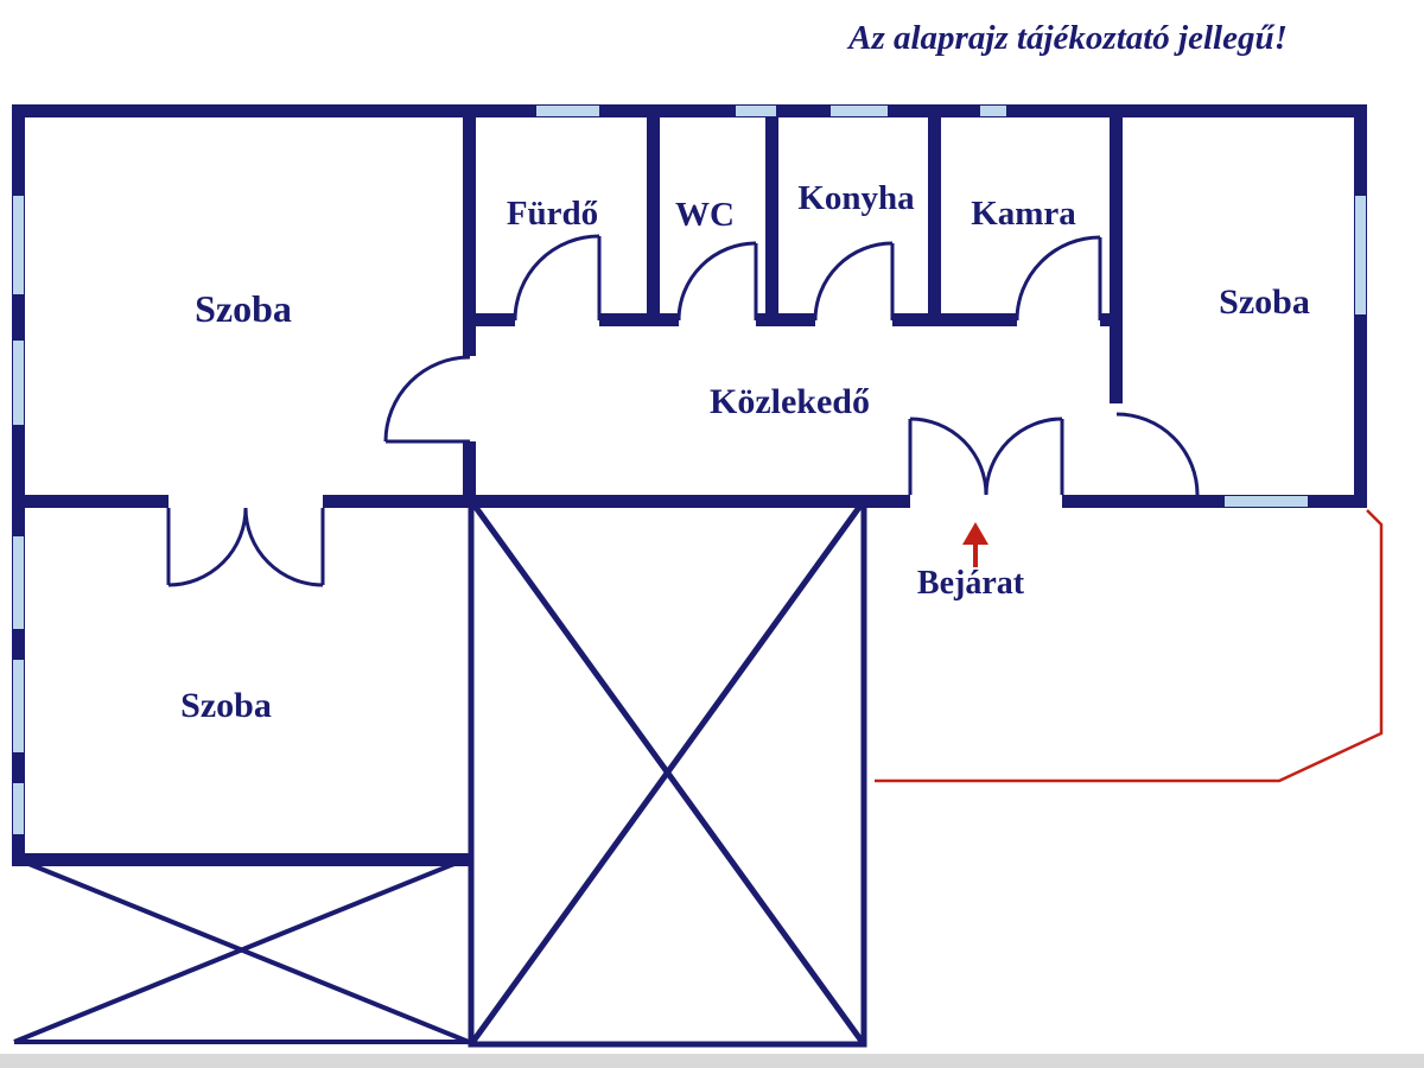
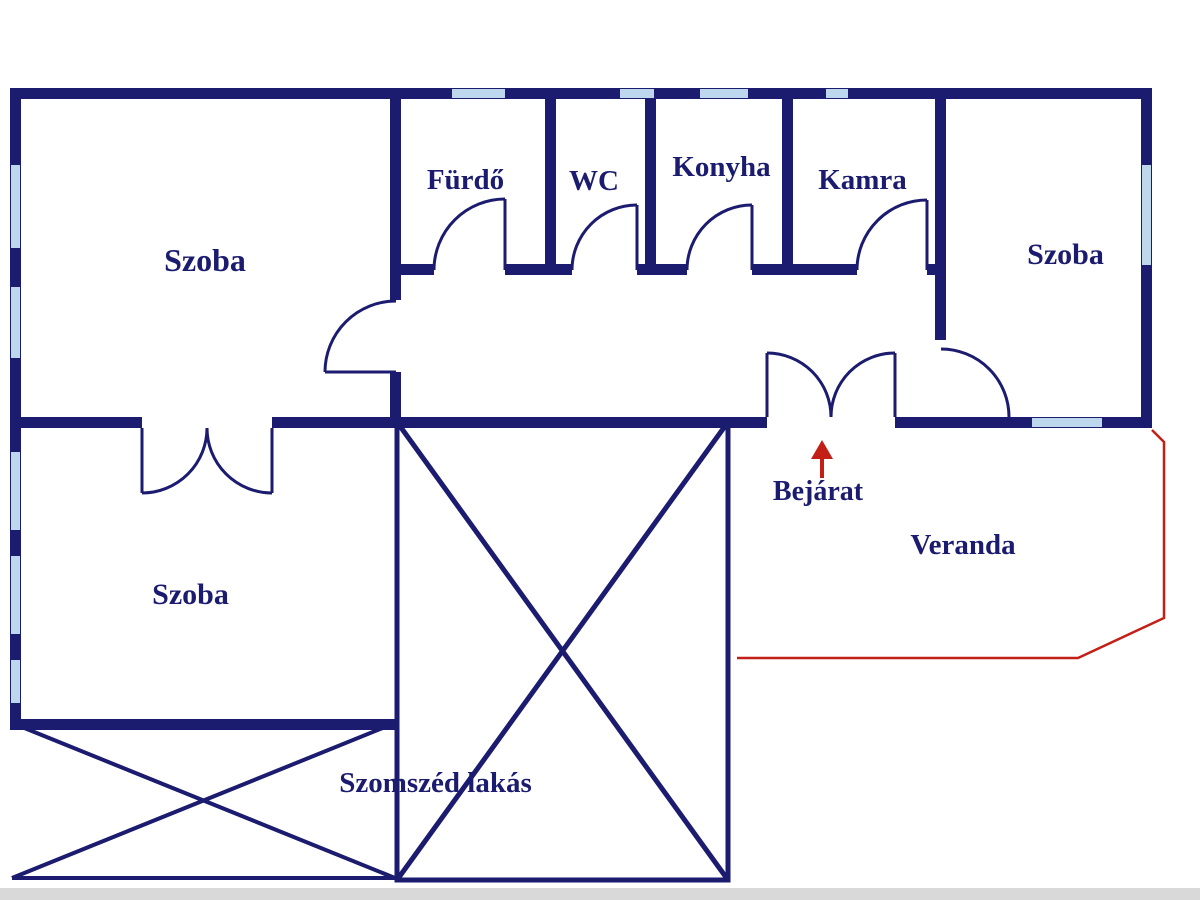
- Az alaprajz tájékoztató jellegű!
  Szoba
  Fürdő
  WC
  Konyha
  Kamra
  Szoba
- Közlekedő
  Szoba
  Bejárat
+ Veranda
+ Szomszéd lakás
